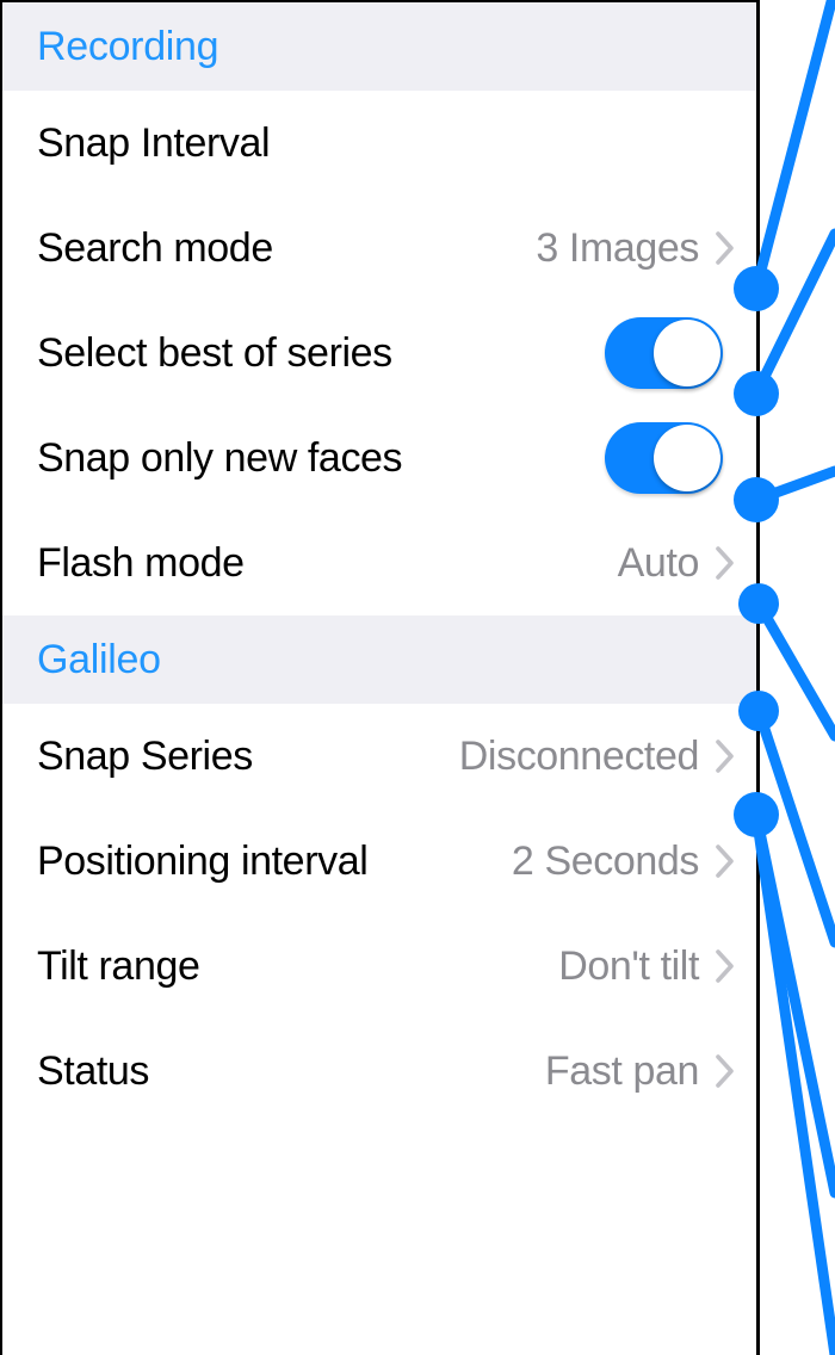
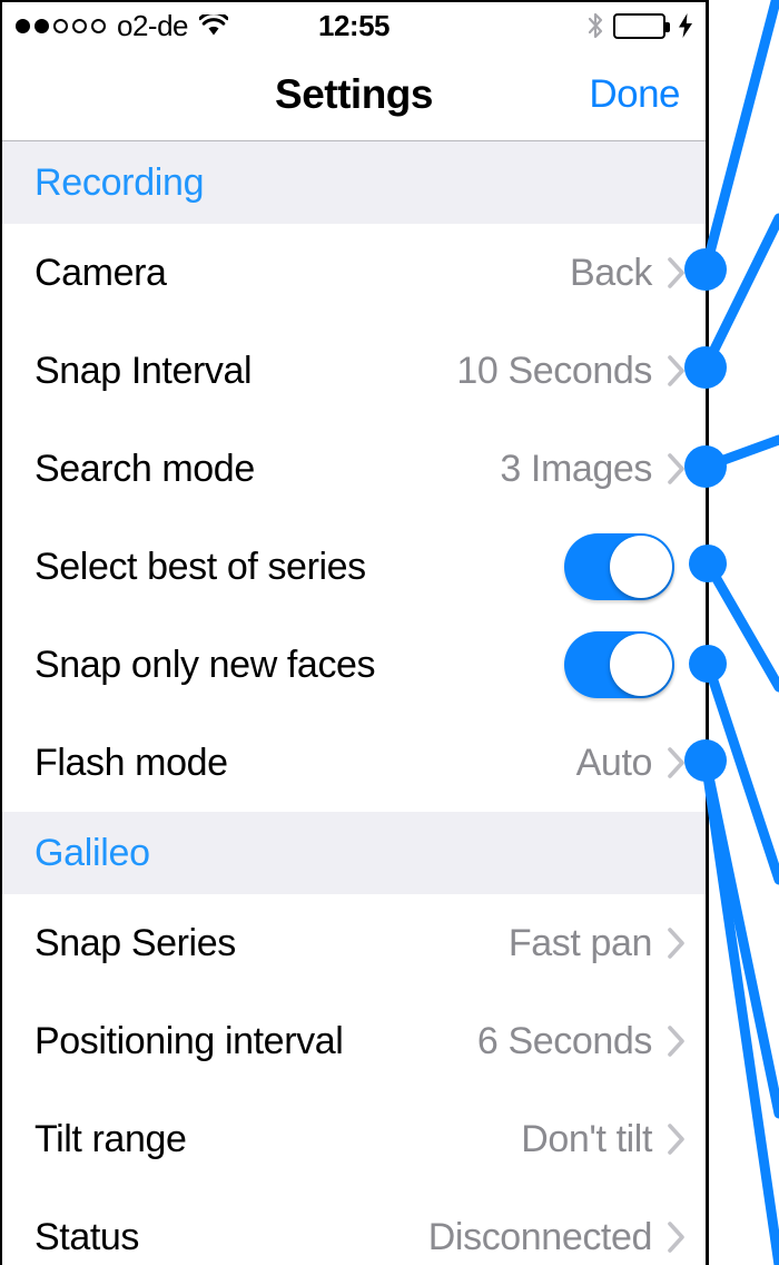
+ o2-de
+ 12:55
+ Settings
+ Done
  Recording
+ Camera
+ Back
  Snap Interval
+ 10 Seconds
  Search mode
  3 Images
  Select best of series
  Snap only new faces
  Flash mode
  Auto
  Galileo
  Snap Series
- Disconnected
+ Fast pan
  Positioning interval
- 2 Seconds
+ 6 Seconds
  Tilt range
  Don't tilt
  Status
- Fast pan
+ Disconnected
